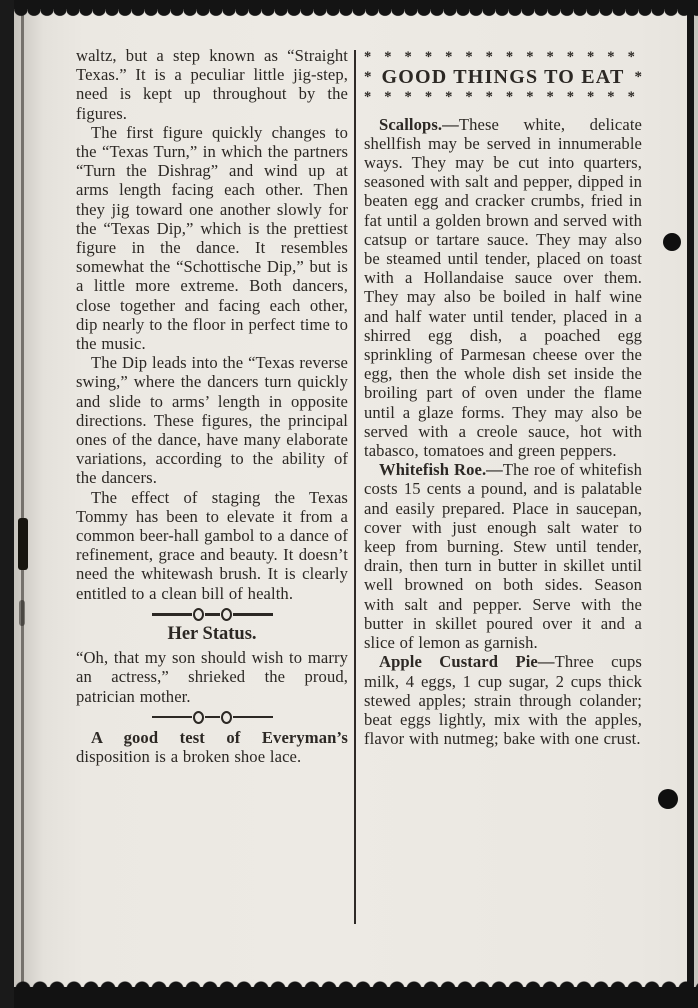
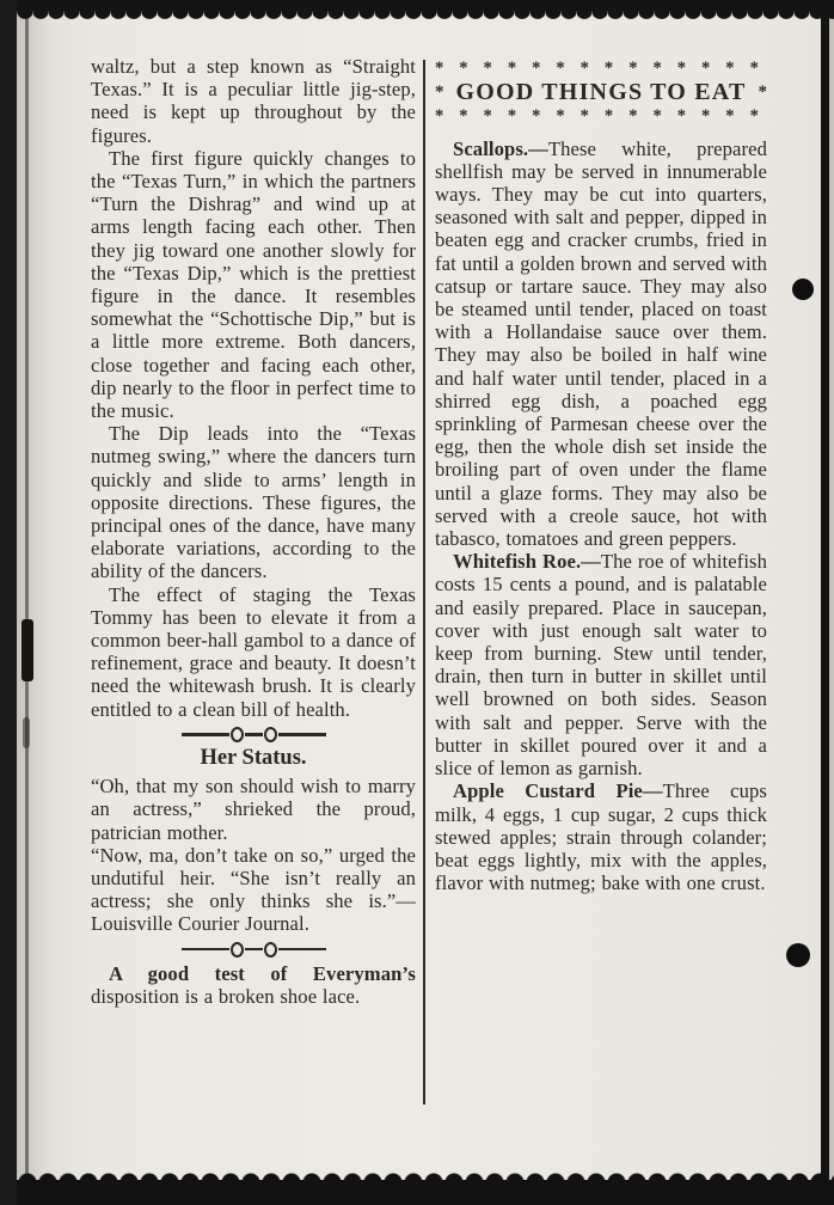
  waltz, but a step known as “Straight Texas.” It is a peculiar little jig-step, need is kept up throughout by the figures.
  The first figure quickly changes to the “Texas Turn,” in which the partners “Turn the Dishrag” and wind up at arms length facing each other. Then they jig toward one another slowly for the “Texas Dip,” which is the prettiest figure in the dance. It resembles somewhat the “Schottische Dip,” but is a little more extreme. Both dancers, close together and facing each other, dip nearly to the floor in perfect time to the music.
- The Dip leads into the “Texas reverse swing,” where the dancers turn quickly and slide to arms’ length in opposite directions. These figures, the principal ones of the dance, have many elaborate variations, according to the ability of the dancers.
+ The Dip leads into the “Texas nutmeg swing,” where the dancers turn quickly and slide to arms’ length in opposite directions. These figures, the principal ones of the dance, have many elaborate variations, according to the ability of the dancers.
  The effect of staging the Texas Tommy has been to elevate it from a common beer-hall gambol to a dance of refinement, grace and beauty. It doesn’t need the whitewash brush. It is clearly entitled to a clean bill of health.
  Her Status.
  “Oh, that my son should wish to marry an actress,” shrieked the proud, patrician mother.
+ “Now, ma, don’t take on so,” urged the undutiful heir. “She isn’t really an actress; she only thinks she is.”—Louisville Courier Journal.
  A good test of Everyman’s disposition is a broken shoe lace.
  * * * * * * * * * * * * * *
  *
  GOOD THINGS TO EAT
  *
  * * * * * * * * * * * * * *
- Scallops.—These white, delicate shellfish may be served in innumerable ways. They may be cut into quarters, seasoned with salt and pepper, dipped in beaten egg and cracker crumbs, fried in fat until a golden brown and served with catsup or tartare sauce. They may also be steamed until tender, placed on toast with a Hollandaise sauce over them. They may also be boiled in half wine and half water until tender, placed in a shirred egg dish, a poached egg sprinkling of Parmesan cheese over the egg, then the whole dish set inside the broiling part of oven under the flame until a glaze forms. They may also be served with a creole sauce, hot with tabasco, tomatoes and green peppers.
+ Scallops.—These white, prepared shellfish may be served in innumerable ways. They may be cut into quarters, seasoned with salt and pepper, dipped in beaten egg and cracker crumbs, fried in fat until a golden brown and served with catsup or tartare sauce. They may also be steamed until tender, placed on toast with a Hollandaise sauce over them. They may also be boiled in half wine and half water until tender, placed in a shirred egg dish, a poached egg sprinkling of Parmesan cheese over the egg, then the whole dish set inside the broiling part of oven under the flame until a glaze forms. They may also be served with a creole sauce, hot with tabasco, tomatoes and green peppers.
  Whitefish Roe.—The roe of whitefish costs 15 cents a pound, and is palatable and easily prepared. Place in saucepan, cover with just enough salt water to keep from burning. Stew until tender, drain, then turn in butter in skillet until well browned on both sides. Season with salt and pepper. Serve with the butter in skillet poured over it and a slice of lemon as garnish.
  Apple Custard Pie—Three cups milk, 4 eggs, 1 cup sugar, 2 cups thick stewed apples; strain through colander; beat eggs lightly, mix with the apples, flavor with nutmeg; bake with one crust.
